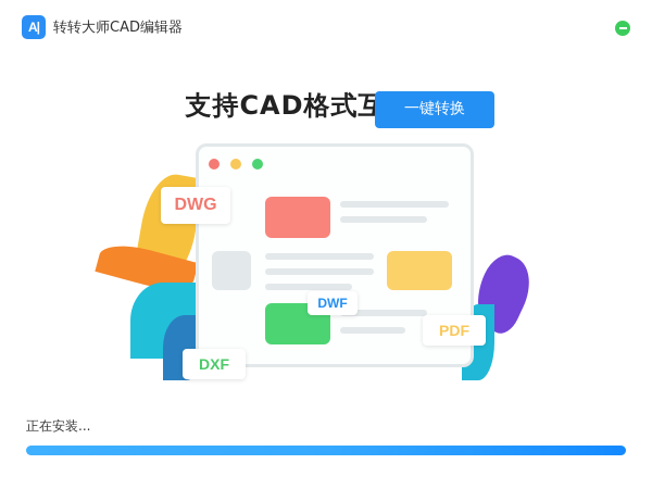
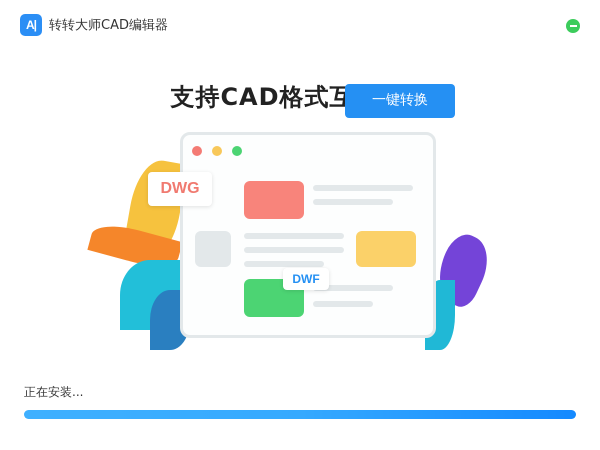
  A|
  转转大师CAD编辑器
  支持CAD格式互
  DWG
  DWF
- DXF
- PDF
  一键转换
  正在安装...
